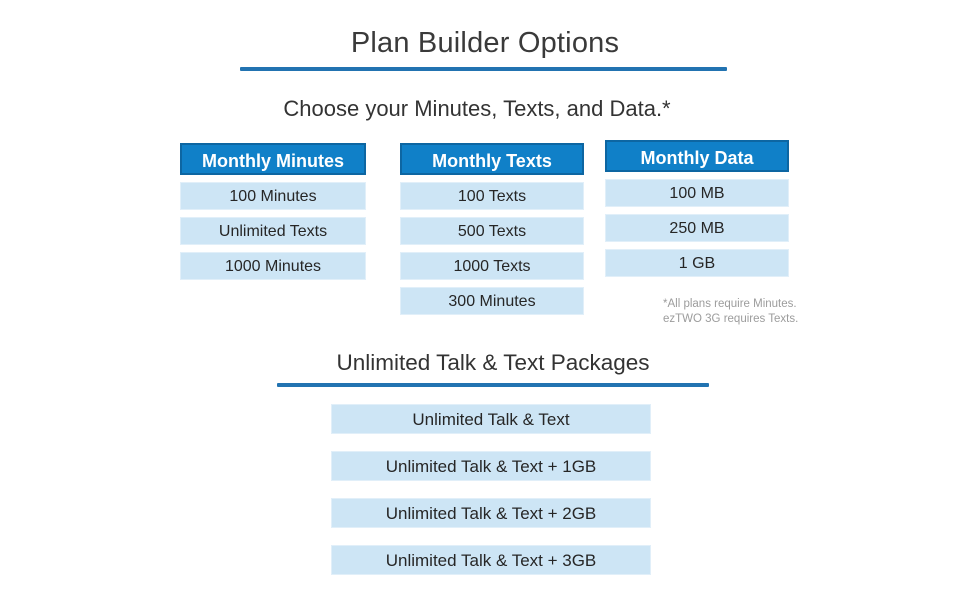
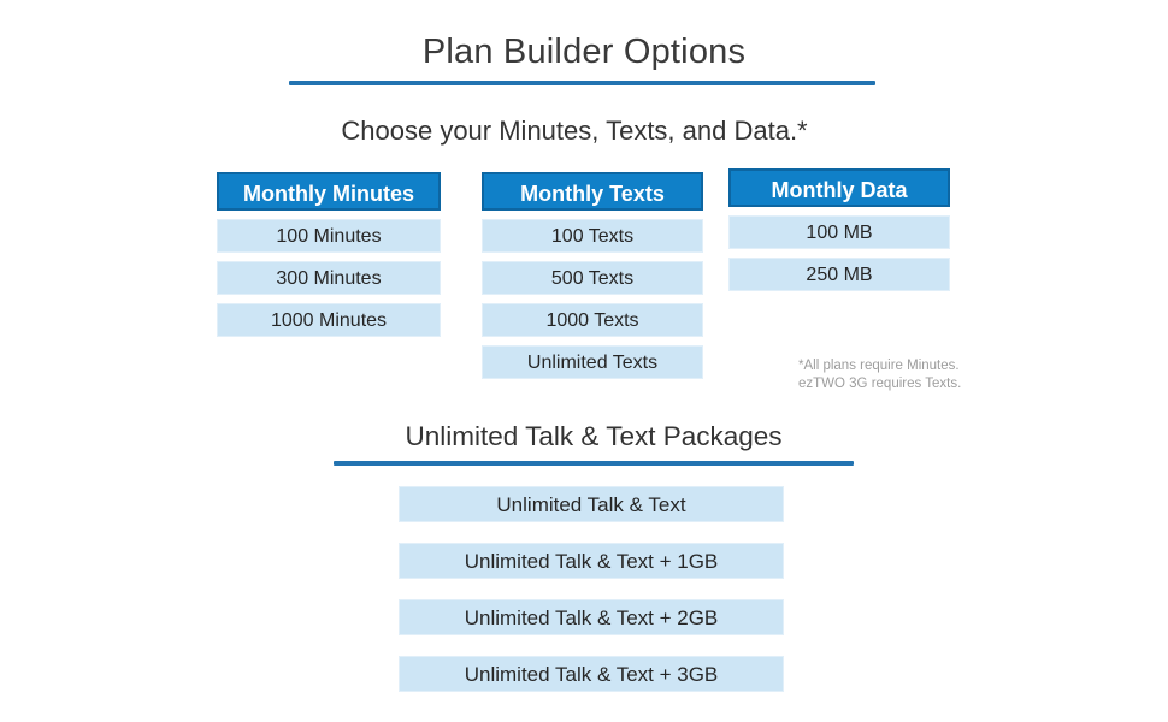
  Plan Builder Options
  Choose your Minutes, Texts, and Data.*
  Monthly Minutes
  100 Minutes
- Unlimited Texts
+ 300 Minutes
  1000 Minutes
  Monthly Texts
  100 Texts
  500 Texts
  1000 Texts
- 300 Minutes
+ Unlimited Texts
  Monthly Data
  100 MB
  250 MB
- 1 GB
  *All plans require Minutes.
  ezTWO 3G requires Texts.
  Unlimited Talk & Text Packages
  Unlimited Talk & Text
  Unlimited Talk & Text + 1GB
  Unlimited Talk & Text + 2GB
  Unlimited Talk & Text + 3GB
